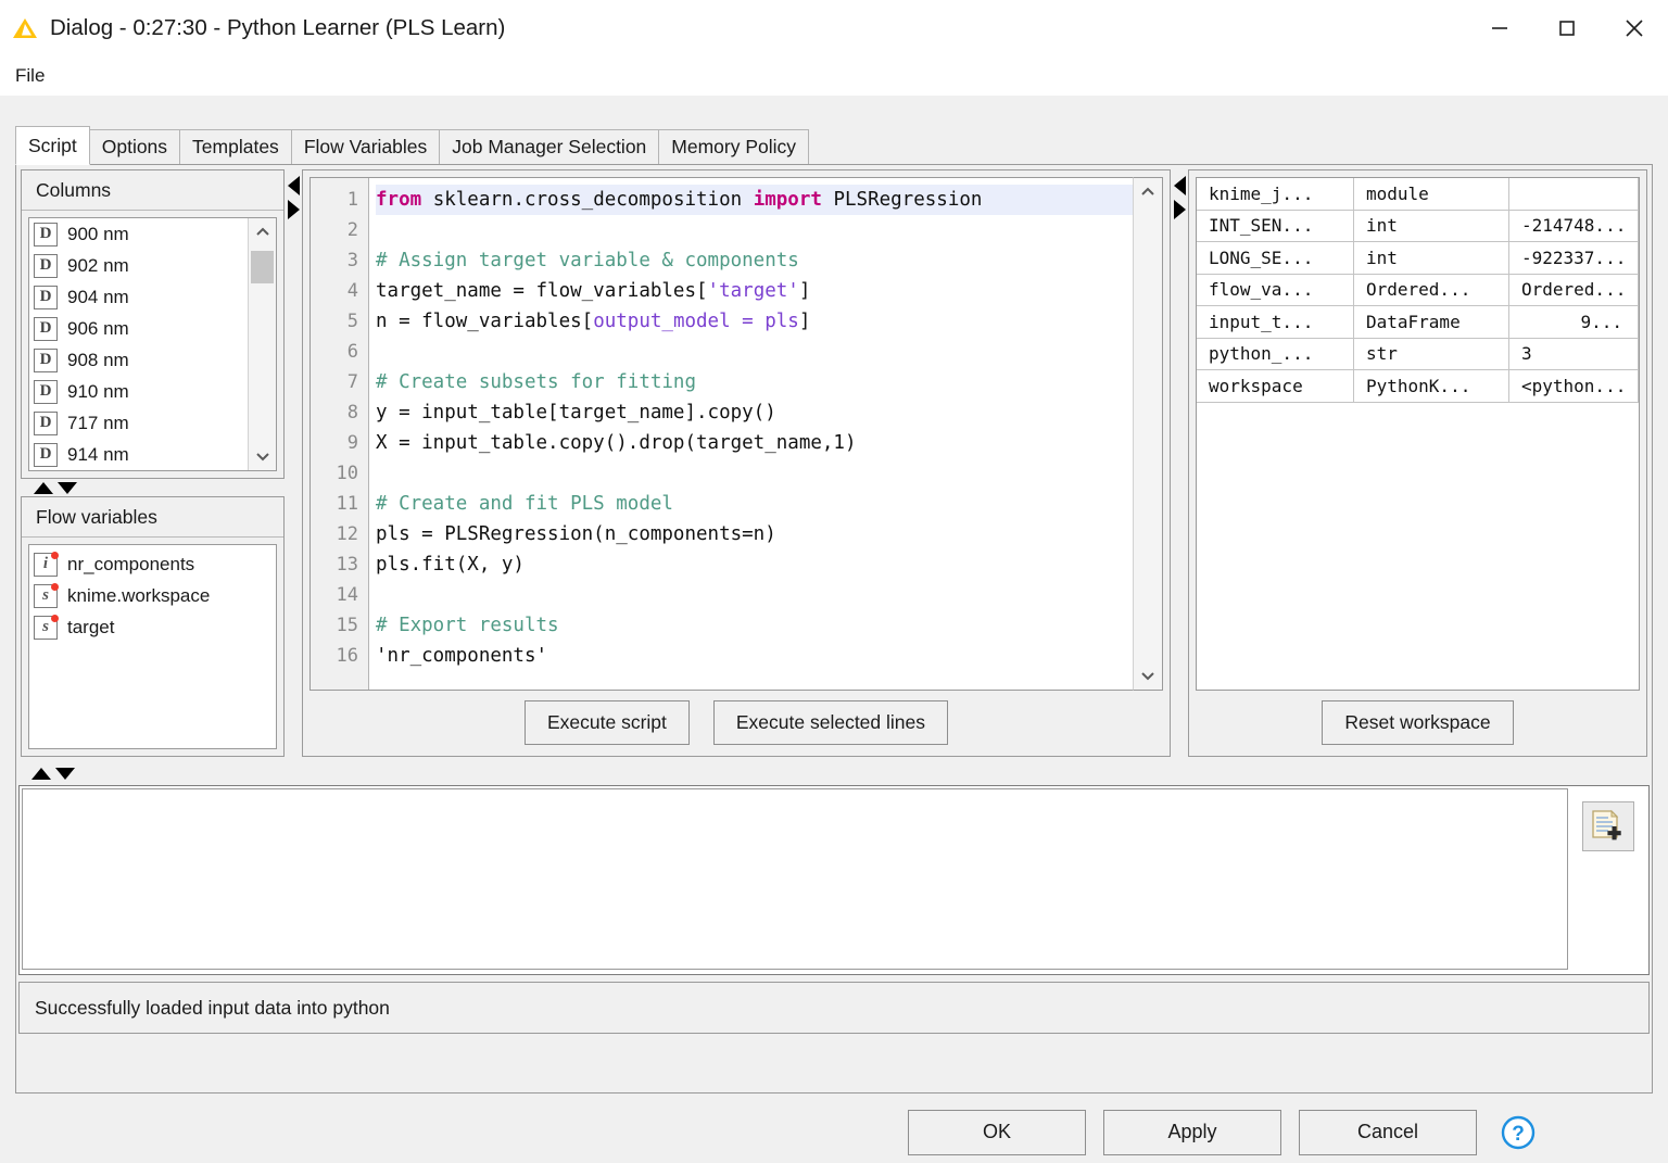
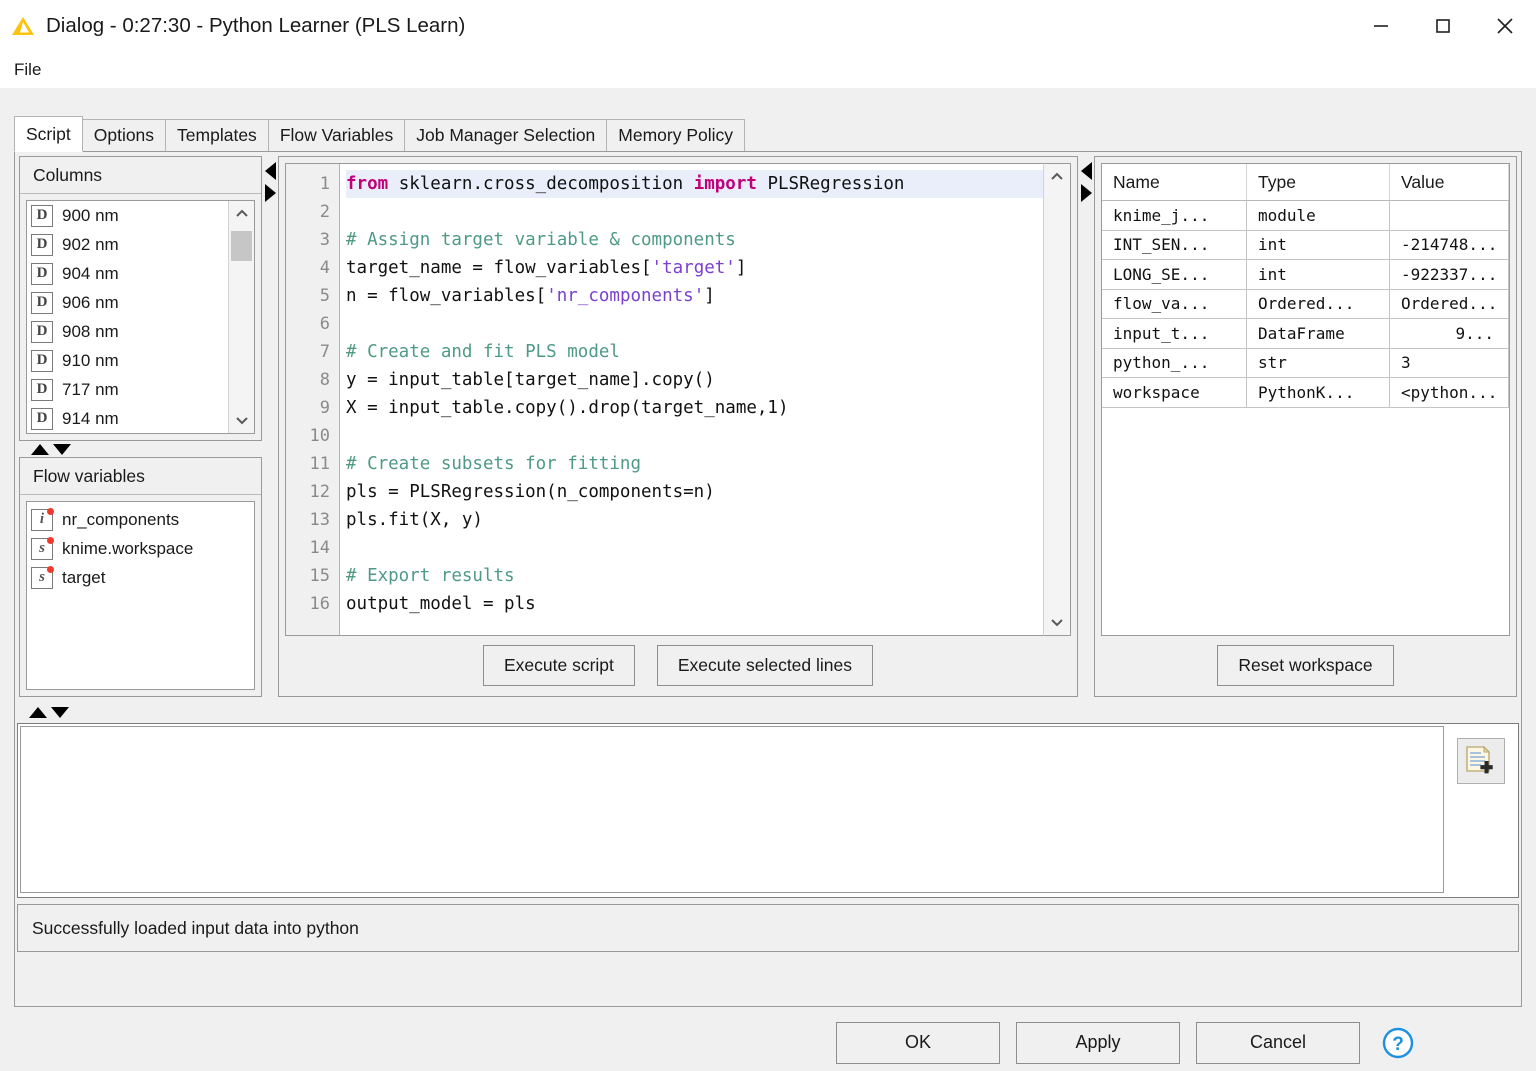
  Dialog - 0:27:30 - Python Learner (PLS Learn)
  File
  Script
  Options
  Templates
  Flow Variables
  Job Manager Selection
  Memory Policy
  Columns
  D
  900 nm
  D
  902 nm
  D
  904 nm
  D
  906 nm
  D
  908 nm
  D
  910 nm
  D
  717 nm
  D
  914 nm
  Flow variables
  i
  nr_components
  s
  knime.workspace
  s
  target
  1
  2
  3
  4
  5
  6
  7
  8
  9
  10
  11
  12
  13
  14
  15
  16
  from sklearn.cross_decomposition import PLSRegression
  # Assign target variable & components
  target_name = flow_variables['target']
- n = flow_variables[output_model = pls]
+ n = flow_variables['nr_components']
- # Create subsets for fitting
+ # Create and fit PLS model
  y = input_table[target_name].copy()
  X = input_table.copy().drop(target_name,1)
- # Create and fit PLS model
+ # Create subsets for fitting
  pls = PLSRegression(n_components=n)
  pls.fit(X, y)
  # Export results
- 'nr_components'
+ output_model = pls
  Execute script
  Execute selected lines
+ Name
+ Type
+ Value
  knime_j...
  module
  INT_SEN...
  int
  -214748...
  LONG_SE...
  int
  -922337...
  flow_va...
  Ordered...
  Ordered...
  input_t...
  DataFrame
  9...
  python_...
  str
  3
  workspace
  PythonK...
  <python...
  Reset workspace
  Successfully loaded input data into python
  OK
  Apply
  Cancel
  ?
